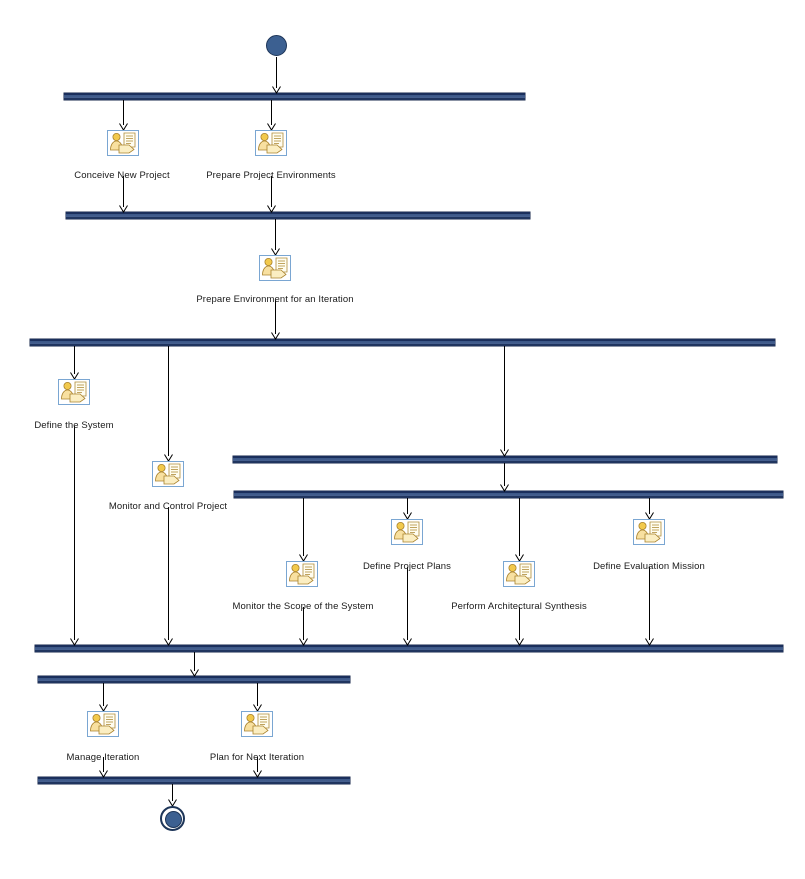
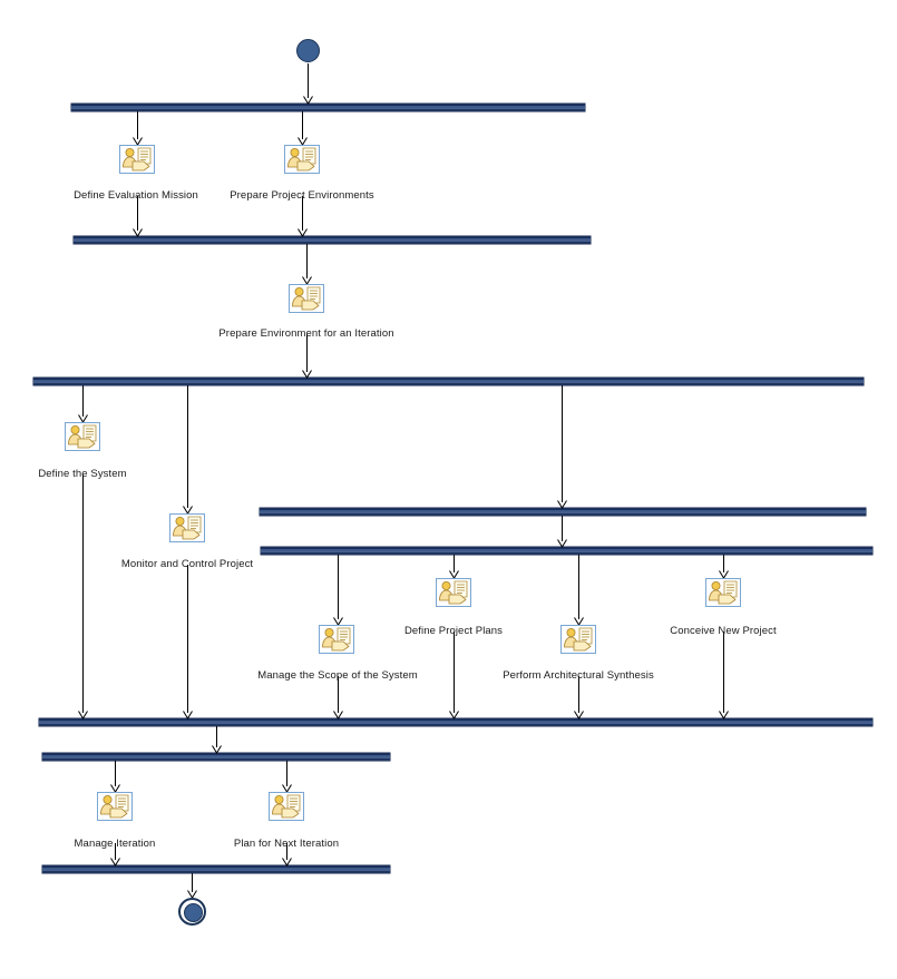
- Conceive New Project
+ Define Evaluation Mission
  Prepare Project Environments
  Prepare Environment for an Iteration
  Define the System
  Monitor and Control Project
- Monitor the Scope of the System
+ Manage the Scope of the System
  Define Project Plans
  Perform Architectural Synthesis
- Define Evaluation Mission
+ Conceive New Project
  Manage Iteration
  Plan for Next Iteration
